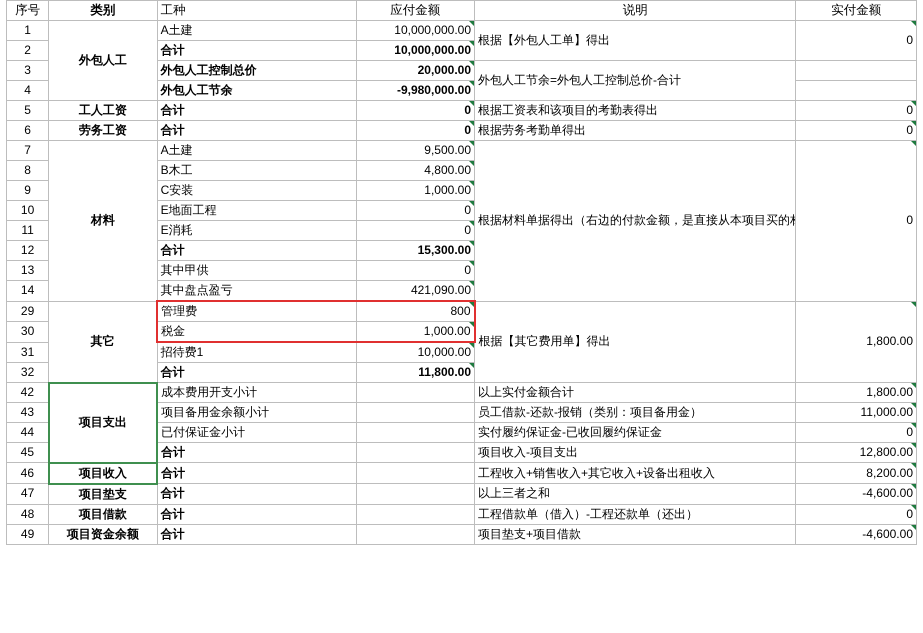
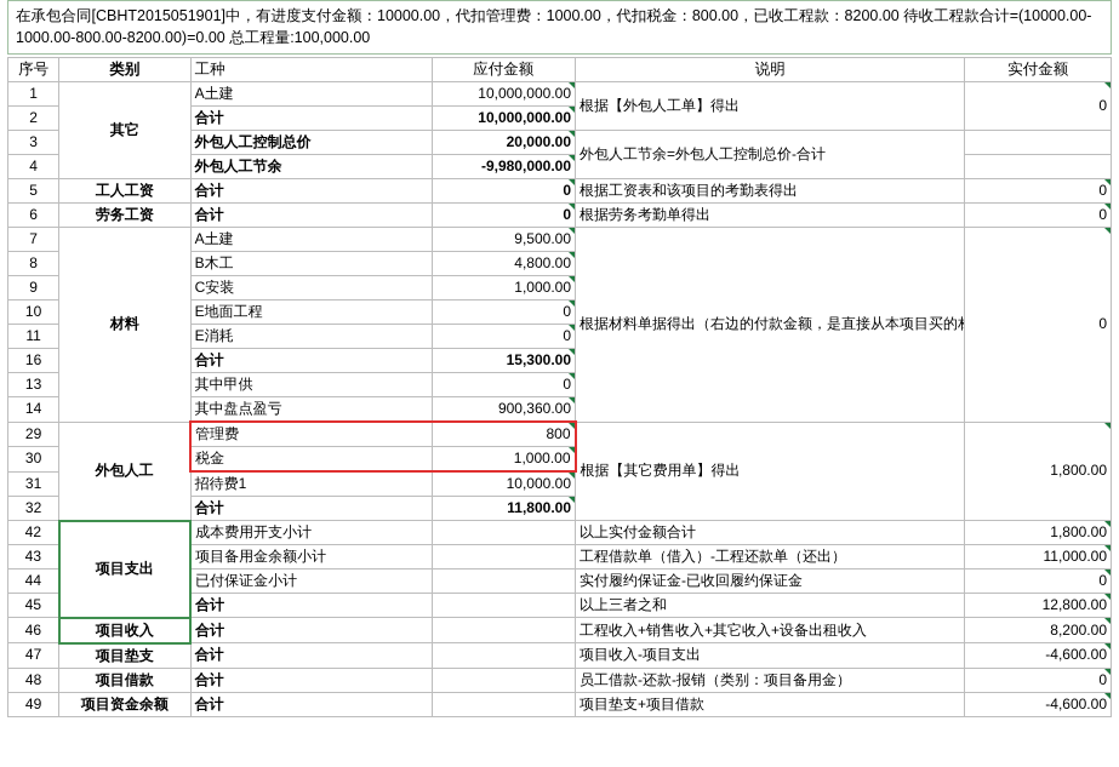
+ 在承包合同[CBHT2015051901]中，有进度支付金额：10000.00，代扣管理费：1000.00，代扣税金：800.00，已收工程款：8200.00 待收工程款合计=(10000.00-1000.00-800.00-8200.00)=0.00 总工程量:100,000.00
  序号	类别	工种	应付金额	说明	实付金额
- 1	外包人工	A土建	10,000,000.00	根据【外包人工单】得出	0
+ 1	其它	A土建	10,000,000.00	根据【外包人工单】得出	0
  2	合计	10,000,000.00
  3	外包人工控制总价	20,000.00	外包人工节余=外包人工控制总价-合计
  4	外包人工节余	-9,980,000.00
  5	工人工资	合计	0	根据工资表和该项目的考勤表得出	0
  6	劳务工资	合计	0	根据劳务考勤单得出	0
  8	B木工	4,800.00
  9	C安装	1,000.00
  10	E地面工程	0
  11	E消耗	0
- 12	合计	15,300.00
+ 16	合计	15,300.00
  13	其中甲供	0
- 14	其中盘点盈亏	421,090.00
+ 14	其中盘点盈亏	900,360.00
- 29	其它	管理费	800	根据【其它费用单】得出	1,800.00
+ 29	外包人工	管理费	800	根据【其它费用单】得出	1,800.00
  30	税金	1,000.00
  31	招待费1	10,000.00
  32	合计	11,800.00
  42	项目支出	成本费用开支小计		以上实付金额合计	1,800.00
- 43	项目备用金余额小计		员工借款-还款-报销（类别：项目备用金）	11,000.00
+ 43	项目备用金余额小计		工程借款单（借入）-工程还款单（还出）	11,000.00
  44	已付保证金小计		实付履约保证金-已收回履约保证金	0
- 45	合计		项目收入-项目支出	12,800.00
+ 45	合计		以上三者之和	12,800.00
  46	项目收入	合计		工程收入+销售收入+其它收入+设备出租收入	8,200.00
- 47	项目垫支	合计		以上三者之和	-4,600.00
+ 47	项目垫支	合计		项目收入-项目支出	-4,600.00
- 48	项目借款	合计		工程借款单（借入）-工程还款单（还出）	0
+ 48	项目借款	合计		员工借款-还款-报销（类别：项目备用金）	0
  49	项目资金余额	合计		项目垫支+项目借款	-4,600.00
